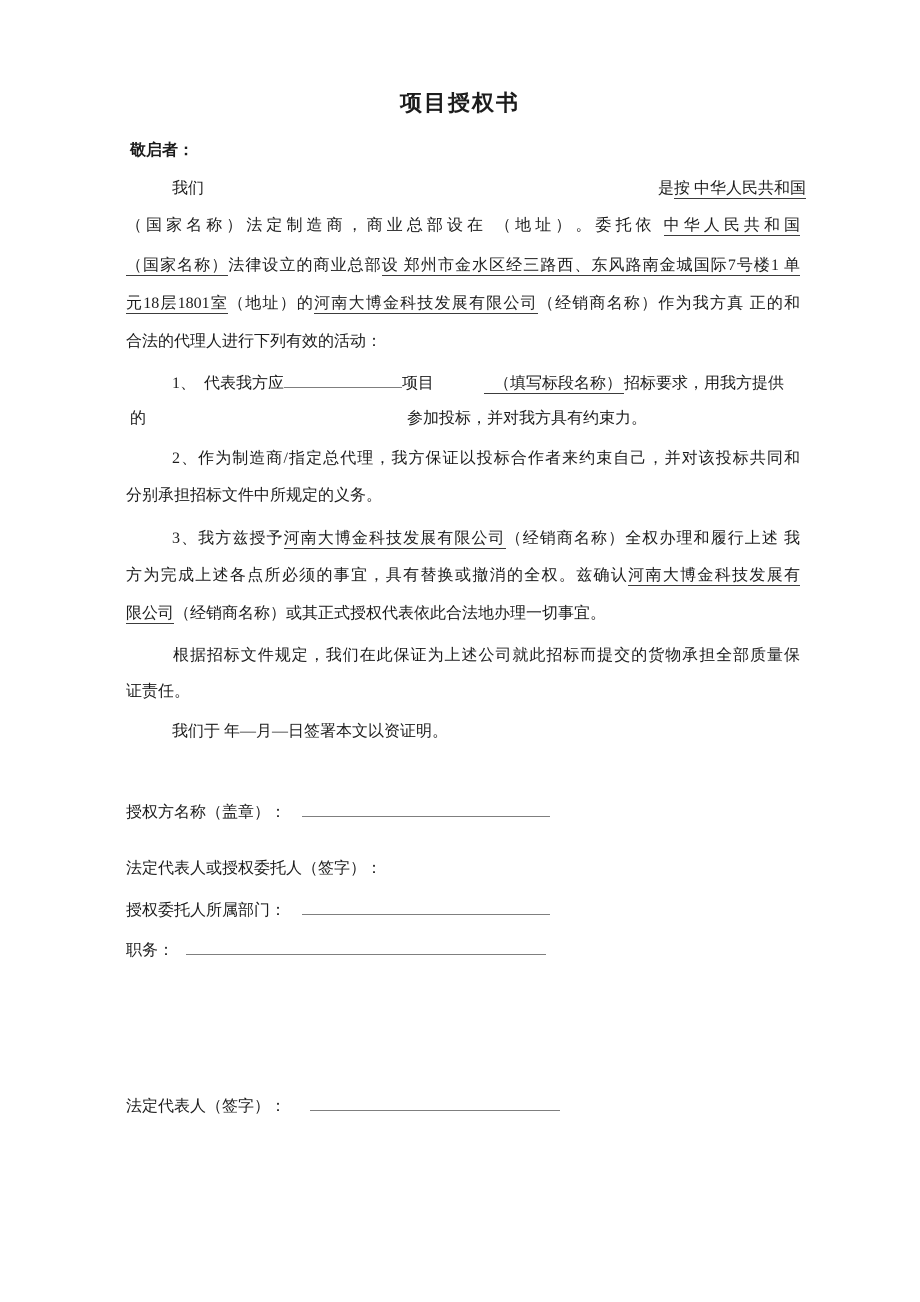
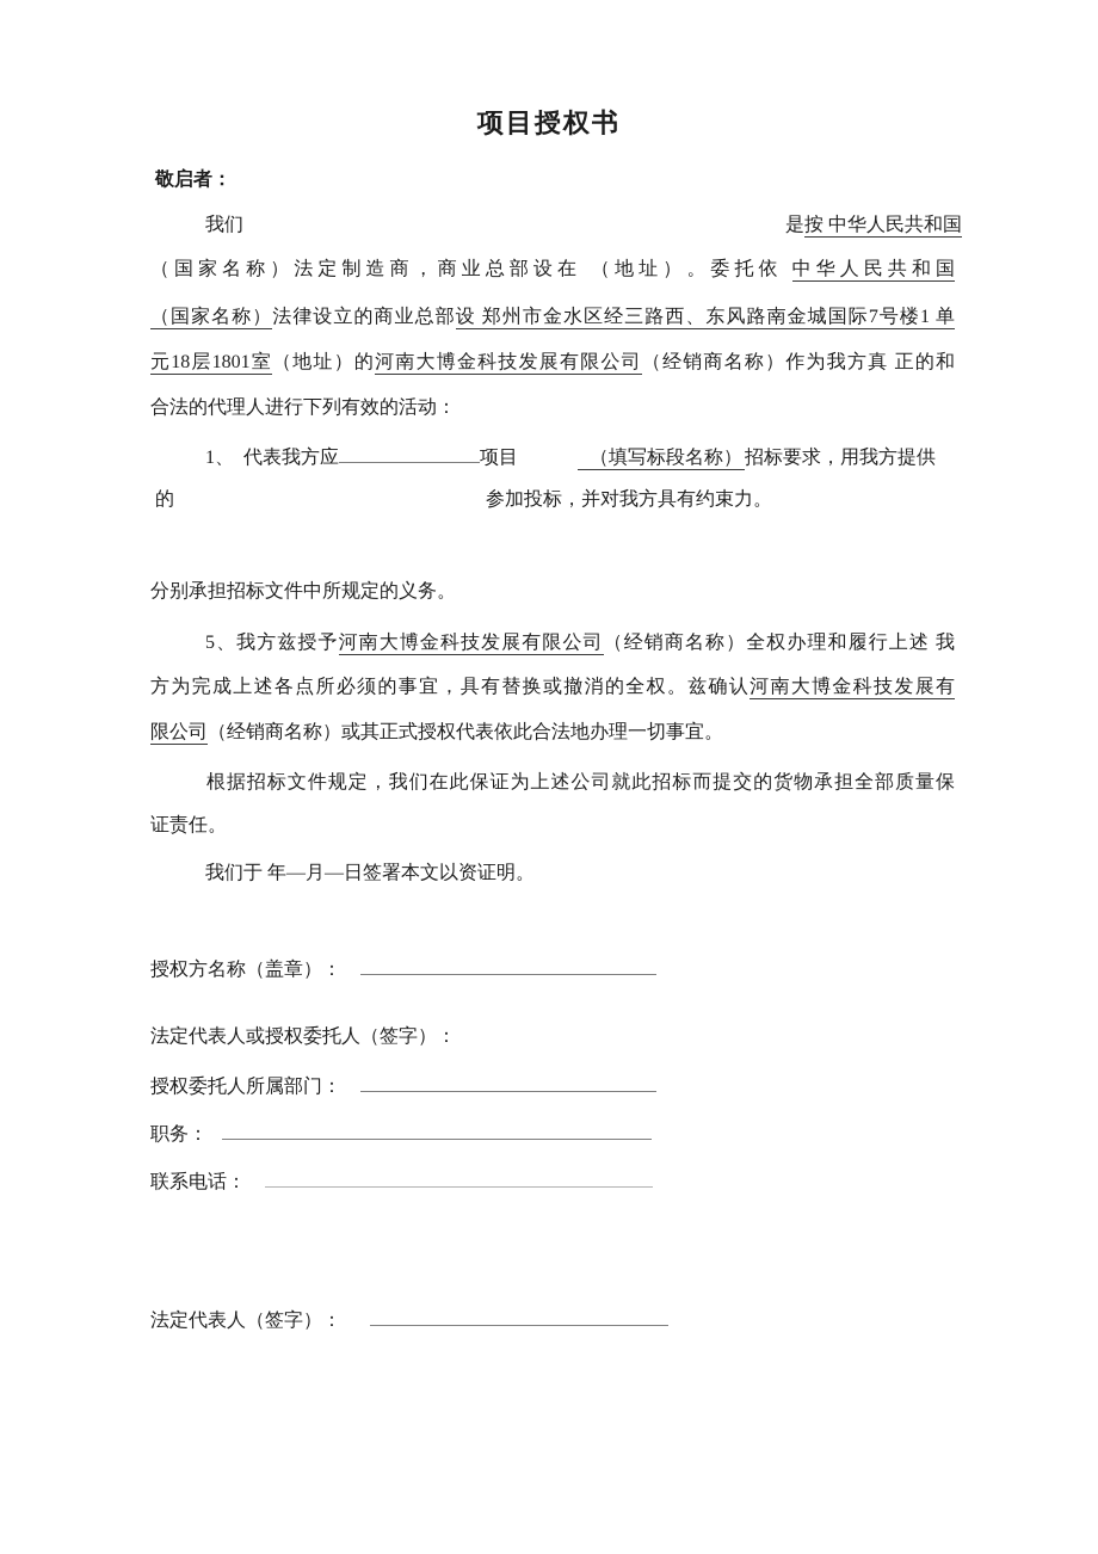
  项目授权书
  敬启者：
  我们
  是按 中华人民共和国
  （国家名称）法定制造商，商业总部设在 （地址）。委托依 中华人民共和国
  （国家名称）法律设立的商业总部设 郑州市金水区经三路西、东风路南金城国际7号楼1 单
  元18层1801室（地址）的河南大博金科技发展有限公司（经销商名称）作为我方真 正的和
  合法的代理人进行下列有效的活动：
  1、 代表我方应 项目 （填写标段名称）招标要求，用我方提供
  的
  参加投标，并对我方具有约束力。
- 2、作为制造商/指定总代理，我方保证以投标合作者来约束自己，并对该投标共同和
  分别承担招标文件中所规定的义务。
- 3、我方兹授予河南大博金科技发展有限公司（经销商名称）全权办理和履行上述 我
+ 5、我方兹授予河南大博金科技发展有限公司（经销商名称）全权办理和履行上述 我
  方为完成上述各点所必须的事宜，具有替换或撤消的全权。兹确认河南大博金科技发展有
  限公司（经销商名称）或其正式授权代表依此合法地办理一切事宜。
  根据招标文件规定，我们在此保证为上述公司就此招标而提交的货物承担全部质量保
  证责任。
  我们于 年—月—日签署本文以资证明。
  授权方名称（盖章）：
  法定代表人或授权委托人（签字）：
  授权委托人所属部门：
  职务：
+ 联系电话：
  法定代表人（签字）：
